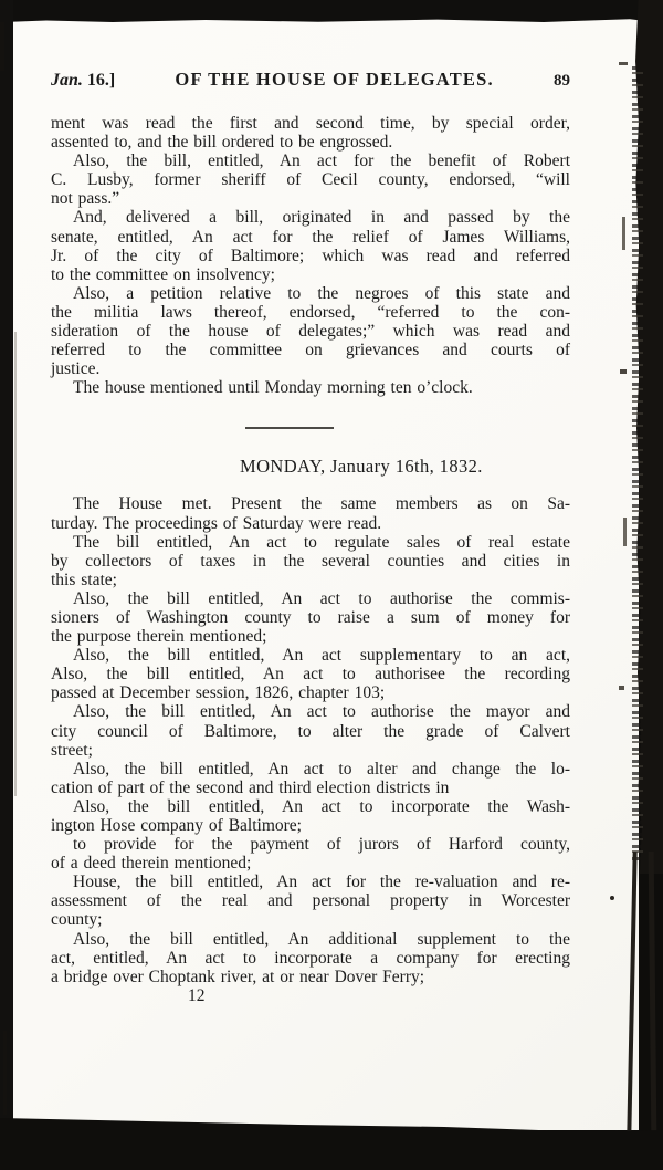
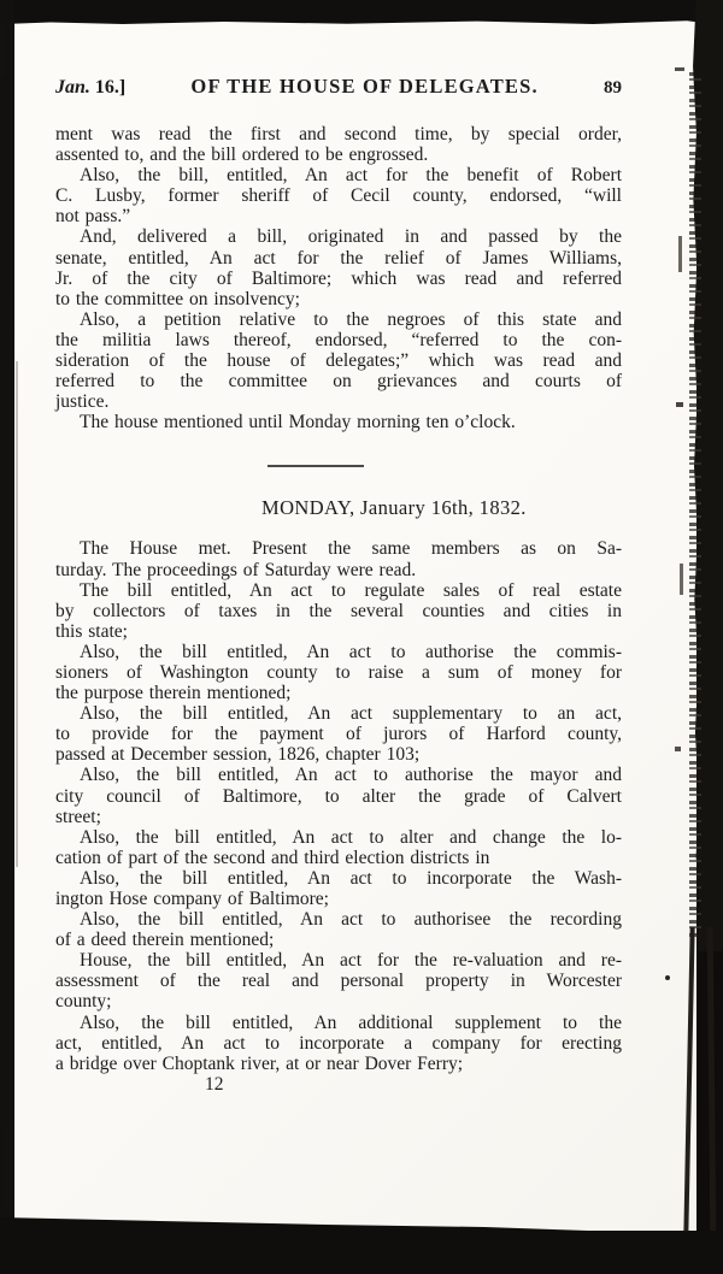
  Jan. 16.]
  OF THE HOUSE OF DELEGATES.
  89
  ment was read the first and second time, by special order,
  assented to, and the bill ordered to be engrossed.
  Also, the bill, entitled, An act for the benefit of Robert
  C. Lusby, former sheriff of Cecil county, endorsed, “will
  not pass.”
  And, delivered a bill, originated in and passed by the
  senate, entitled, An act for the relief of James Williams,
  Jr. of the city of Baltimore; which was read and referred
  to the committee on insolvency;
  Also, a petition relative to the negroes of this state and
  the militia laws thereof, endorsed, “referred to the con-
  sideration of the house of delegates;” which was read and
  referred to the committee on grievances and courts of
  justice.
  The house mentioned until Monday morning ten o’clock.
  MONDAY, January 16th, 1832.
  The House met. Present the same members as on Sa-
  turday. The proceedings of Saturday were read.
  The bill entitled, An act to regulate sales of real estate
  by collectors of taxes in the several counties and cities in
  this state;
  Also, the bill entitled, An act to authorise the commis-
  sioners of Washington county to raise a sum of money for
  the purpose therein mentioned;
  Also, the bill entitled, An act supplementary to an act,
- Also, the bill entitled, An act to authorisee the recording
+ to provide for the payment of jurors of Harford county,
  passed at December session, 1826, chapter 103;
  Also, the bill entitled, An act to authorise the mayor and
  city council of Baltimore, to alter the grade of Calvert
  street;
  Also, the bill entitled, An act to alter and change the lo-
  cation of part of the second and third election districts in
  Also, the bill entitled, An act to incorporate the Wash-
  ington Hose company of Baltimore;
- to provide for the payment of jurors of Harford county,
+ Also, the bill entitled, An act to authorisee the recording
  of a deed therein mentioned;
  House, the bill entitled, An act for the re-valuation and re-
  assessment of the real and personal property in Worcester
  county;
  Also, the bill entitled, An additional supplement to the
  act, entitled, An act to incorporate a company for erecting
  a bridge over Choptank river, at or near Dover Ferry;
  12
